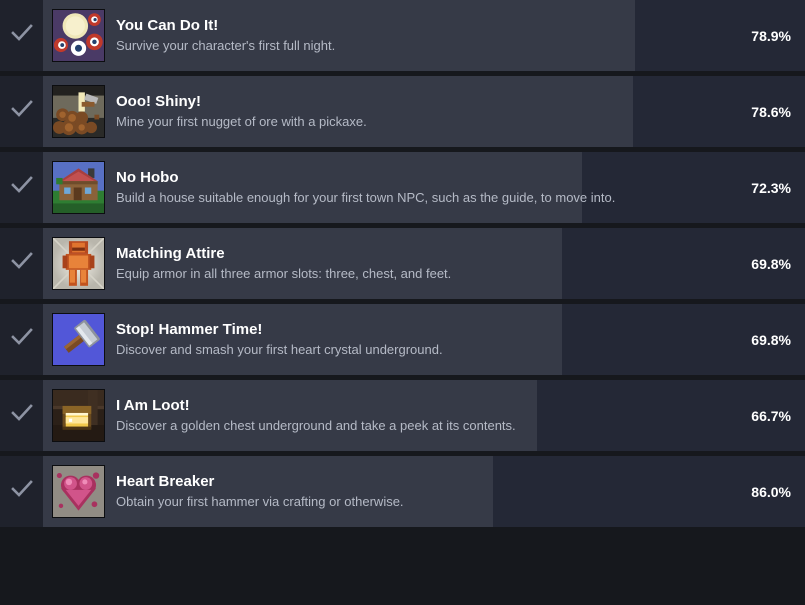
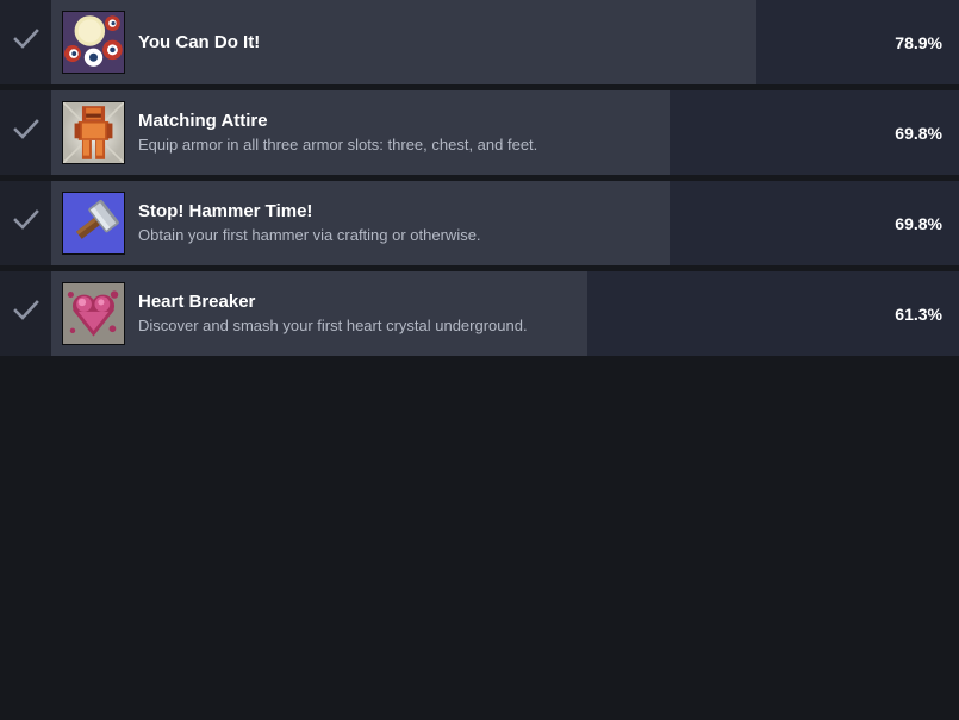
  You Can Do It!
- Survive your character's first full night.
  78.9%
- Ooo! Shiny!
- Mine your first nugget of ore with a pickaxe.
- 78.6%
- No Hobo
- Build a house suitable enough for your first town NPC, such as the guide, to move into.
- 72.3%
  Matching Attire
  Equip armor in all three armor slots: three, chest, and feet.
  69.8%
  Stop! Hammer Time!
- Discover and smash your first heart crystal underground.
+ Obtain your first hammer via crafting or otherwise.
  69.8%
- I Am Loot!
- Discover a golden chest underground and take a peek at its contents.
- 66.7%
  Heart Breaker
- Obtain your first hammer via crafting or otherwise.
+ Discover and smash your first heart crystal underground.
- 86.0%
+ 61.3%
